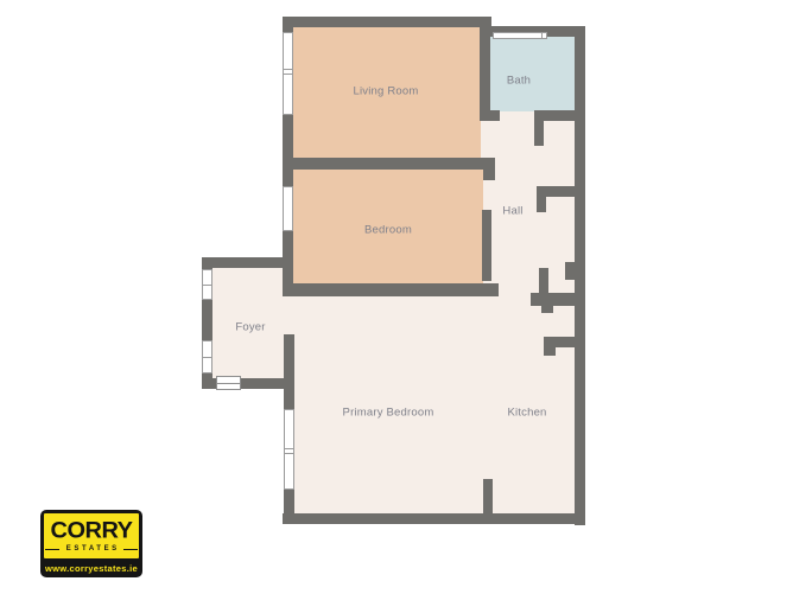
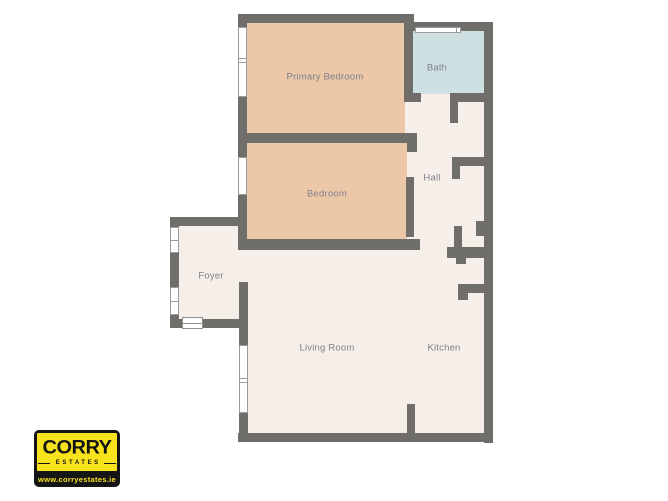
- Living Room
+ Primary Bedroom
  Bath
  Bedroom
  Hall
  Foyer
- Primary Bedroom
+ Living Room
  Kitchen
  CORRY
  www.corryestates.ie
